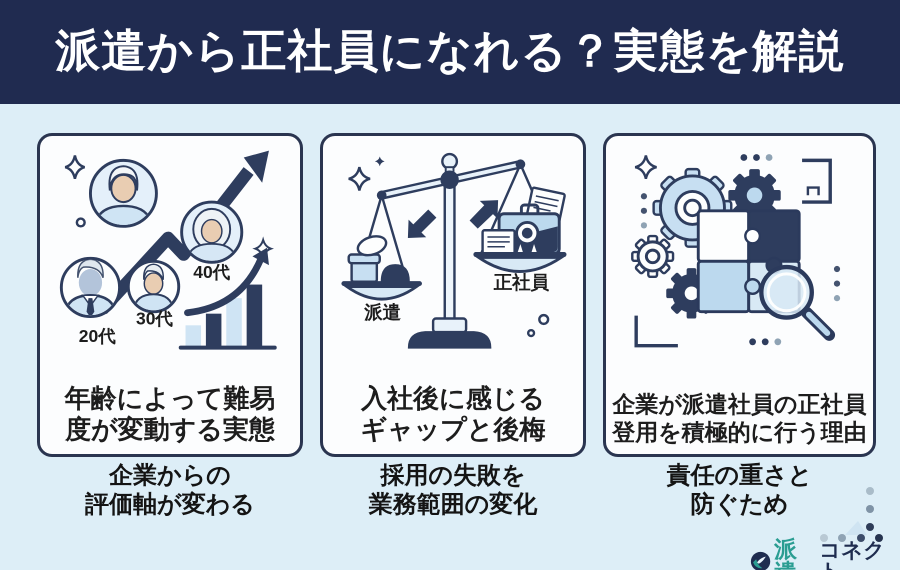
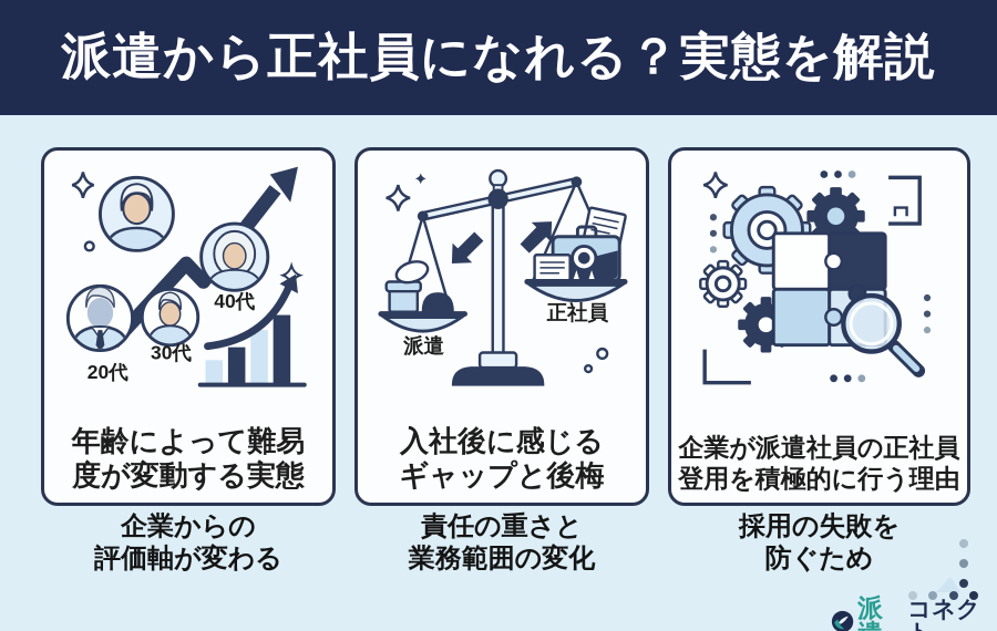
  派遣から正社員になれる？実態を解説
  40代
  20代
  30代
  年齢によって難易
  度が変動する実態
  派遣
  正社員
  入社後に感じる
  ギャップと後梅
  企業が派遣社員の正社員
  登用を積極的に行う理由
  企業からの
  評価軸が変わる
- 採用の失敗を
+ 責任の重さと
  業務範囲の変化
- 責任の重さと
+ 採用の失敗を
  防ぐため
  コネク
